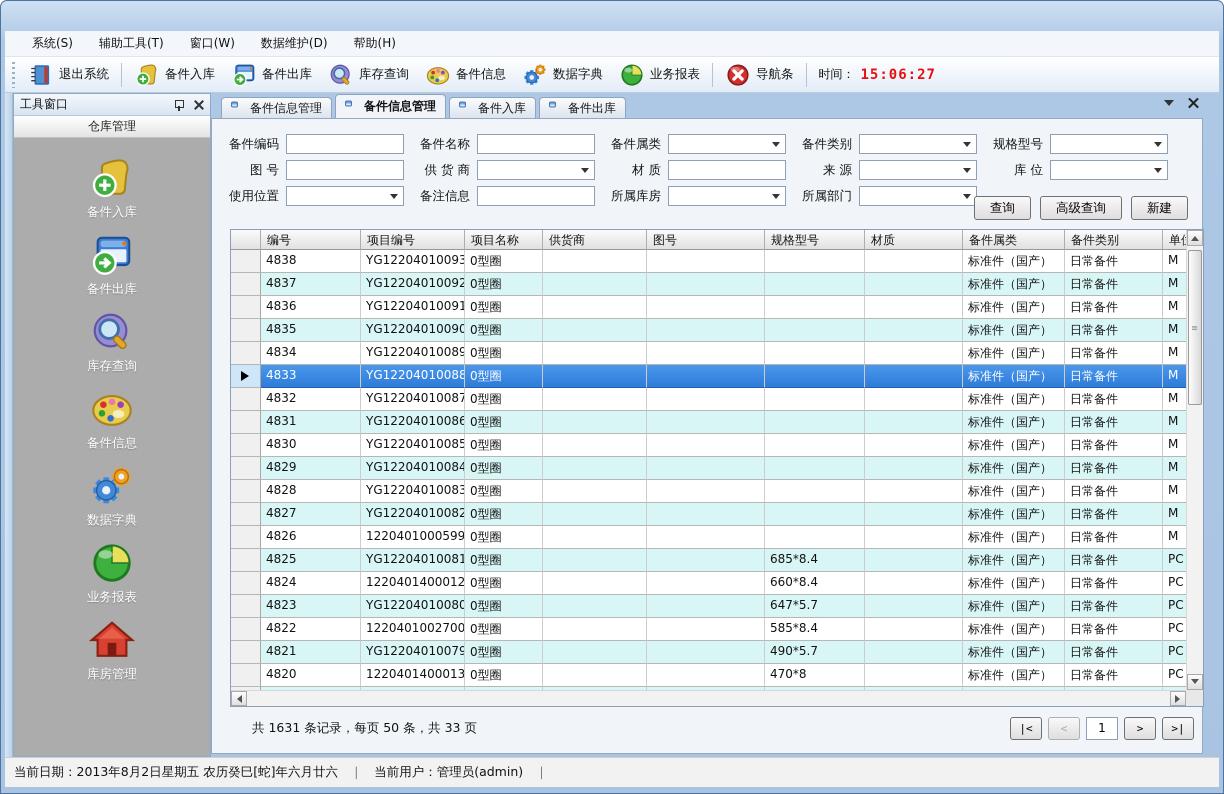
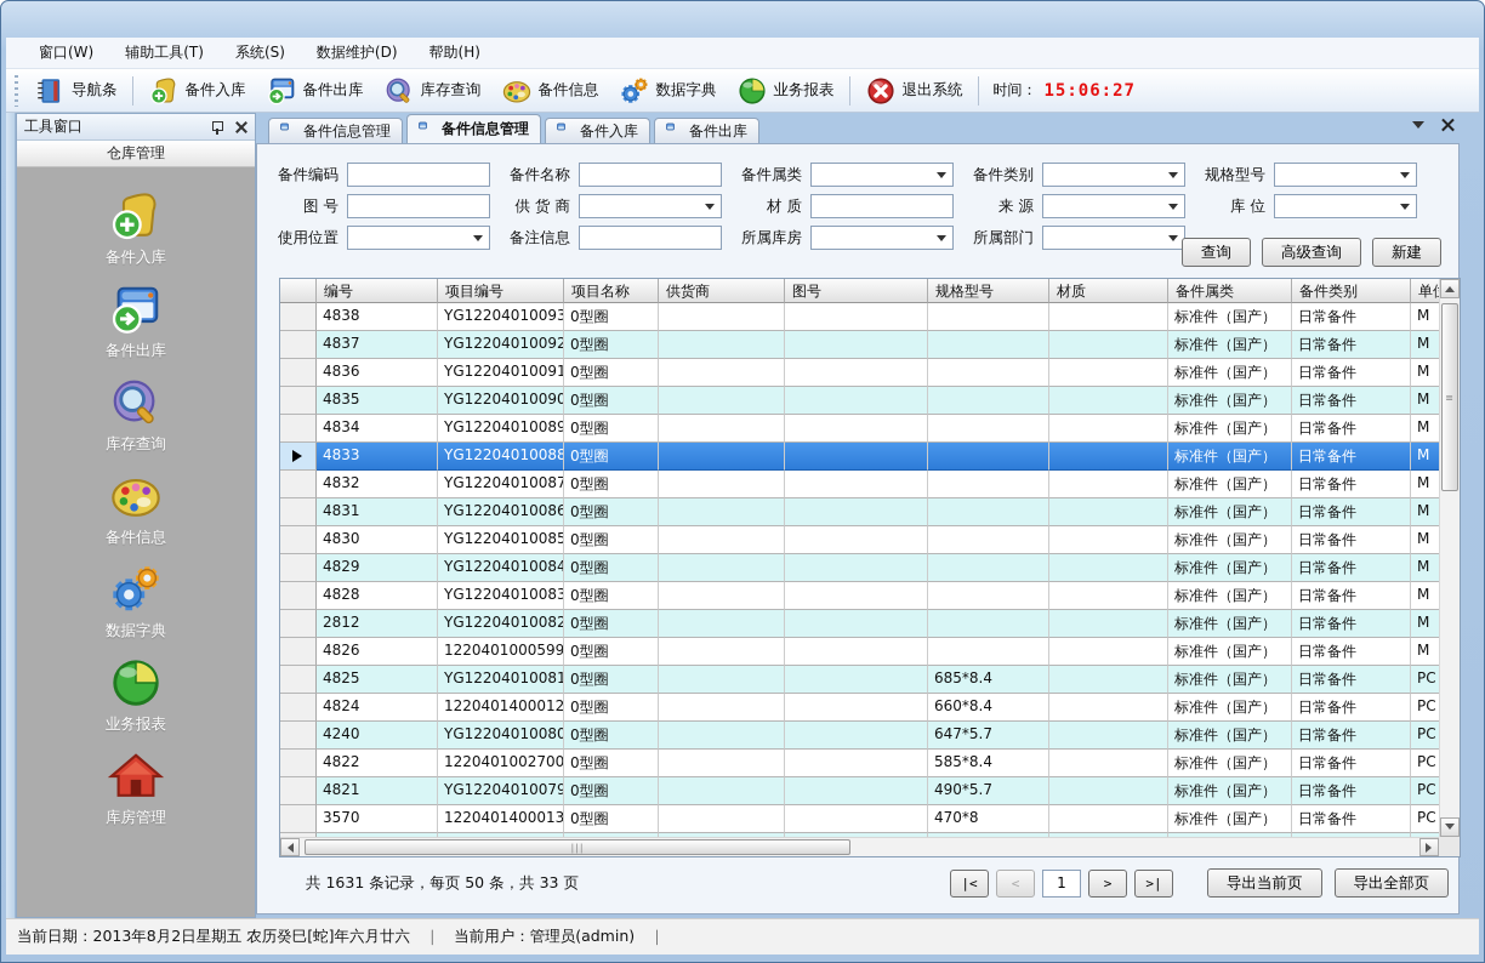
- 系统(S)
+ 窗口(W)
  辅助工具(T)
- 窗口(W)
+ 系统(S)
  数据维护(D)
  帮助(H)
- 退出系统
+ 导航条
  备件入库
  备件出库
  库存查询
  备件信息
  数据字典
  业务报表
- 导航条
+ 退出系统
  时间：
  15:06:27
  工具窗口
  仓库管理
  备件入库
  备件出库
  库存查询
  备件信息
  数据字典
  业务报表
  库房管理
  备件信息管理
  备件信息管理
  备件入库
  备件出库
  备件编码
  备件名称
  备件属类
  备件类别
  规格型号
  图 号
  供 货 商
  材 质
  来 源
  库 位
  使用位置
  备注信息
  所属库房
  所属部门
  查询
  高级查询
  新建
  编号
  项目编号
  项目名称
  供货商
  图号
  规格型号
  材质
  备件属类
  备件类别
  4838
  YG12204010093
  0型圈
  标准件（国产）
  日常备件
  M
  4837
  YG12204010092
  0型圈
  标准件（国产）
  日常备件
  M
  4836
  YG12204010091
  0型圈
  标准件（国产）
  日常备件
  M
  4835
  YG12204010090
  0型圈
  标准件（国产）
  日常备件
  M
  4834
  YG12204010089
  0型圈
  标准件（国产）
  日常备件
  M
  4833
  YG12204010088
  0型圈
  标准件（国产）
  日常备件
  M
  4832
  YG12204010087
  0型圈
  标准件（国产）
  日常备件
  M
  4831
  YG12204010086
  0型圈
  标准件（国产）
  日常备件
  M
  4830
  YG12204010085
  0型圈
  标准件（国产）
  日常备件
  M
  4829
  YG12204010084
  0型圈
  标准件（国产）
  日常备件
  M
  4828
  YG12204010083
  0型圈
  标准件（国产）
  日常备件
  M
- 4827
+ 2812
  YG12204010082
  0型圈
  标准件（国产）
  日常备件
  M
  4826
  1220401000599
  0型圈
  标准件（国产）
  日常备件
  M
  4825
  YG12204010081
  0型圈
  685*8.4
  标准件（国产）
  日常备件
  PC
  4824
  1220401400012
  0型圈
  660*8.4
  标准件（国产）
  日常备件
  PC
- 4823
+ 4240
  YG12204010080
  0型圈
  647*5.7
  标准件（国产）
  日常备件
  PC
  4822
  1220401002700
  0型圈
  585*8.4
  标准件（国产）
  日常备件
  PC
  4821
  YG12204010079
  0型圈
  490*5.7
  标准件（国产）
  日常备件
  PC
- 4820
+ 3570
  1220401400013
  0型圈
  470*8
  标准件（国产）
  日常备件
  PC
  ≡
+ |||
  共 1631 条记录，每页 50 条，共 33 页
  |<
  <
  1
  >
  >|
+ 导出当前页
+ 导出全部页
  当前日期：2013年8月2日星期五 农历癸巳[蛇]年六月廿六
  ｜
  当前用户：管理员(admin)
  ｜
